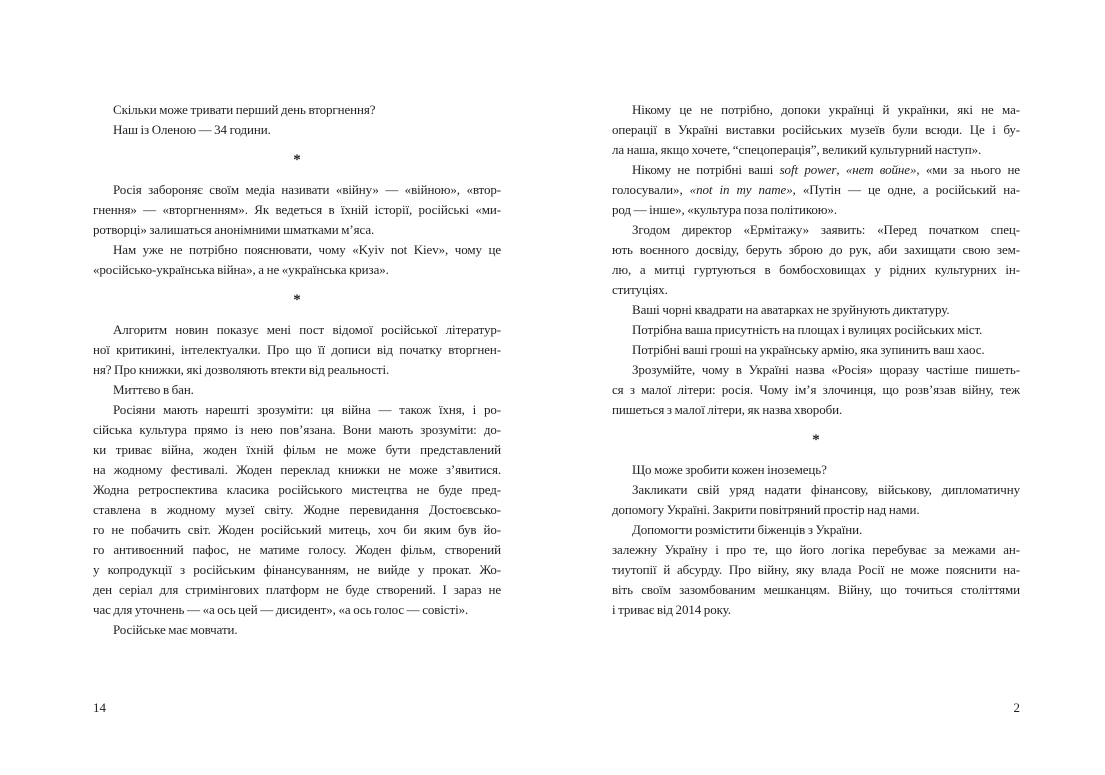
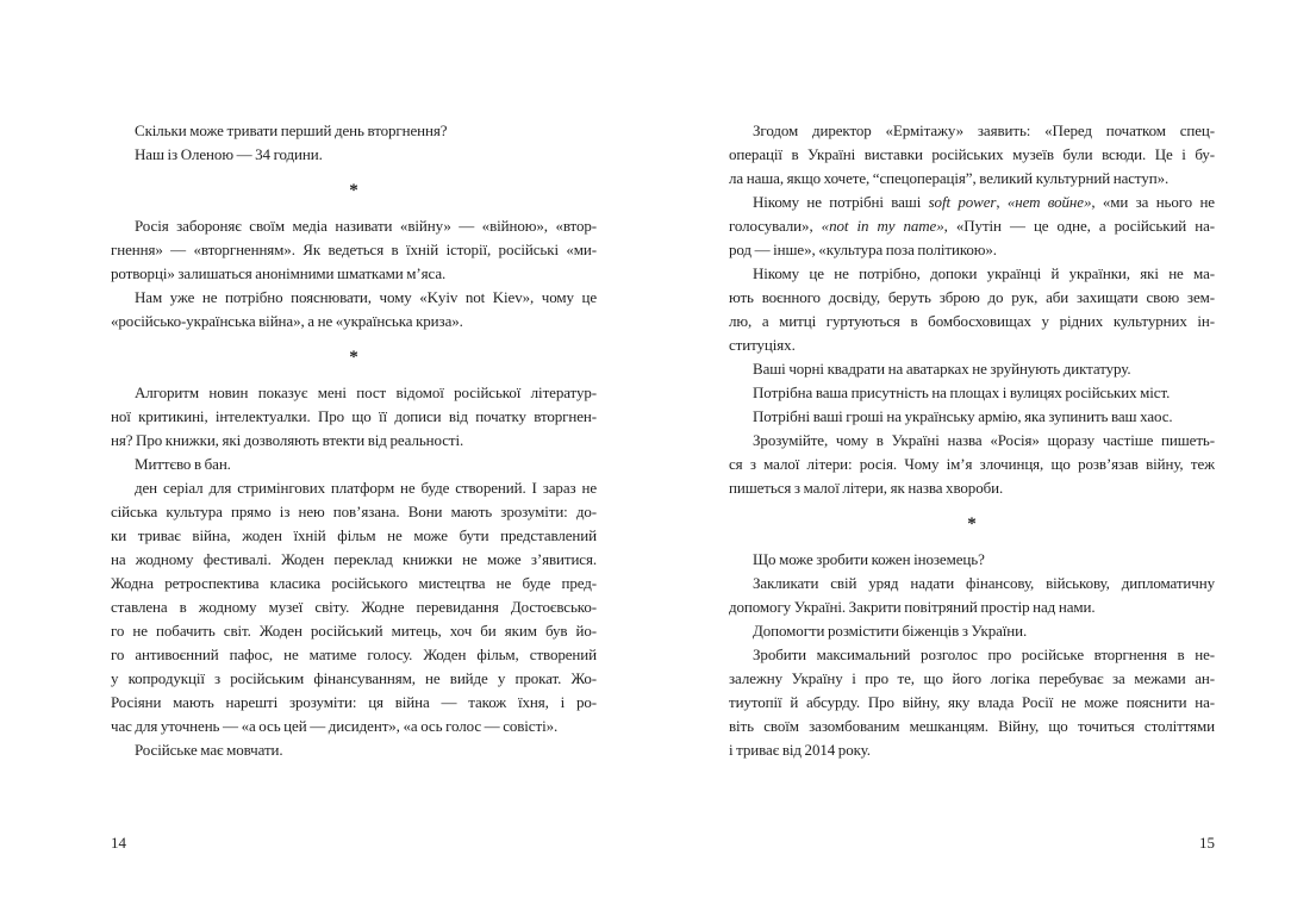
  Скільки може тривати перший день вторгнення?
  Наш із Оленою — 34 години.
  *
  Росія забороняє своїм медіа називати «війну» — «війною», «втор-
  гнення» — «вторгненням». Як ведеться в їхній історії, російські «ми-
  ротворці» залишаться анонімними шматками м’яса.
  Нам уже не потрібно пояснювати, чому «Kyiv not Kiev», чому це
  «російсько-українська війна», а не «українська криза».
  *
  Алгоритм новин показує мені пост відомої російської літератур-
  ної критикині, інтелектуалки. Про що її дописи від початку вторгнен-
  ня? Про книжки, які дозволяють втекти від реальності.
  Миттєво в бан.
- Росіяни мають нарешті зрозуміти: ця війна — також їхня, і ро-
+ ден серіал для стримінгових платформ не буде створений. І зараз не
  сійська культура прямо із нею пов’язана. Вони мають зрозуміти: до-
  ки триває війна, жоден їхній фільм не може бути представлений
  на жодному фестивалі. Жоден переклад книжки не може з’явитися.
  Жодна ретроспектива класика російського мистецтва не буде пред-
  ставлена в жодному музеї світу. Жодне перевидання Достоєвсько-
  го не побачить світ. Жоден російський митець, хоч би яким був йо-
  го антивоєнний пафос, не матиме голосу. Жоден фільм, створений
  у копродукції з російським фінансуванням, не вийде у прокат. Жо-
- ден серіал для стримінгових платформ не буде створений. І зараз не
+ Росіяни мають нарешті зрозуміти: ця війна — також їхня, і ро-
  час для уточнень — «а ось цей — дисидент», «а ось голос — совісті».
  Російське має мовчати.
- Нікому це не потрібно, допоки українці й українки, які не ма-
+ Згодом директор «Ермітажу» заявить: «Перед початком спец-
  операції в Україні виставки російських музеїв були всюди. Це і бу-
  ла наша, якщо хочете, “спецоперація”, великий культурний наступ».
  Нікому не потрібні ваші soft power, «нет войне», «ми за нього не
  голосували», «not in my name», «Путін — це одне, а російський на-
  род — інше», «культура поза політикою».
- Згодом директор «Ермітажу» заявить: «Перед початком спец-
+ Нікому це не потрібно, допоки українці й українки, які не ма-
  ють воєнного досвіду, беруть зброю до рук, аби захищати свою зем-
  лю, а митці гуртуються в бомбосховищах у рідних культурних ін-
  ституціях.
  Ваші чорні квадрати на аватарках не зруйнують диктатуру.
  Потрібна ваша присутність на площах і вулицях російських міст.
  Потрібні ваші гроші на українську армію, яка зупинить ваш хаос.
  Зрозумійте, чому в Україні назва «Росія» щоразу частіше пишеть-
  ся з малої літери: росія. Чому ім’я злочинця, що розв’язав війну, теж
  пишеться з малої літери, як назва хвороби.
  *
  Що може зробити кожен іноземець?
  Закликати свій уряд надати фінансову, військову, дипломатичну
  допомогу Україні. Закрити повітряний простір над нами.
  Допомогти розмістити біженців з України.
+ Зробити максимальний розголос про російське вторгнення в не-
  залежну Україну і про те, що його логіка перебуває за межами ан-
  тиутопії й абсурду. Про війну, яку влада Росії не може пояснити на-
  віть своїм зазомбованим мешканцям. Війну, що точиться століттями
  і триває від 2014 року.
  14
- 2
+ 15
